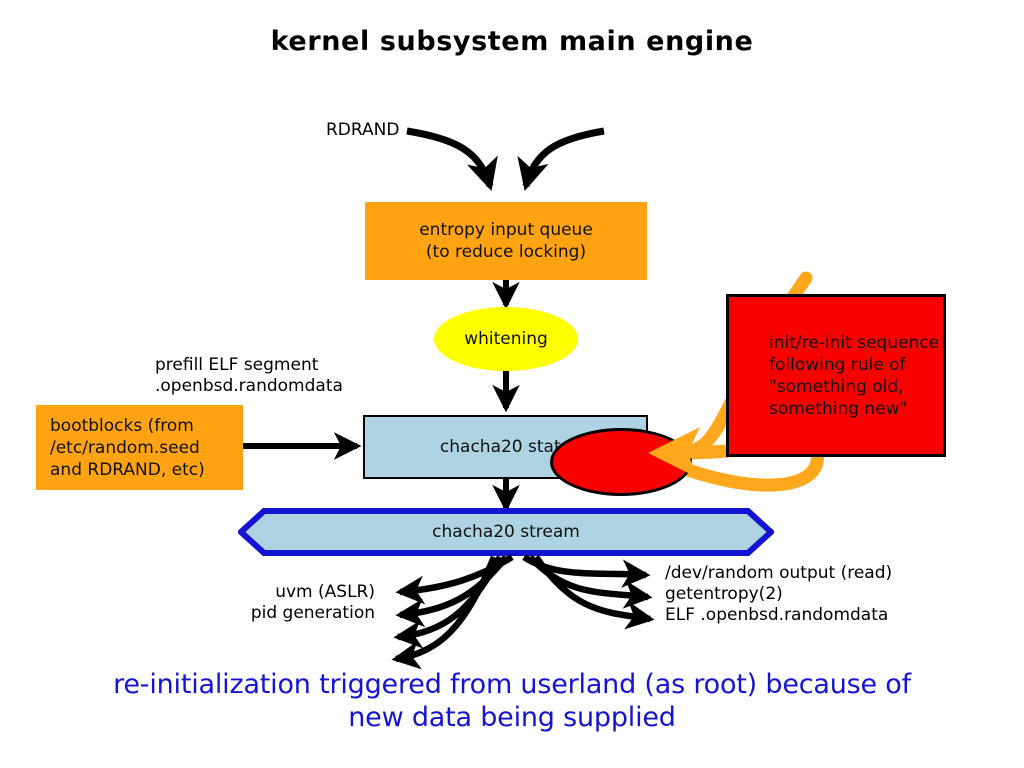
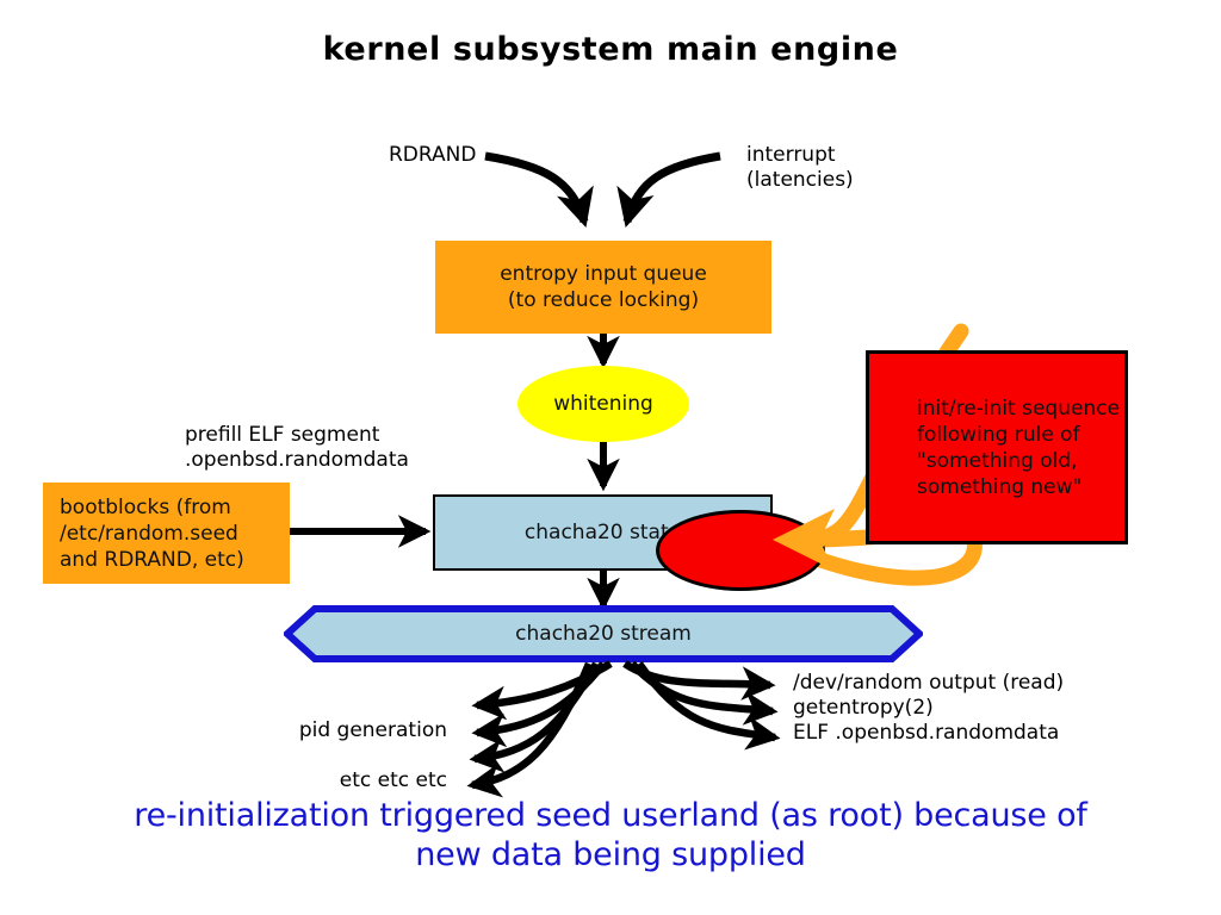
  kernel subsystem main engine
  RDRAND
+ interrupt
+ (latencies)
  entropy input queue
  (to reduce locking)
  whitening
  prefill ELF segment
  .openbsd.randomdata
  bootblocks (from
  /etc/random.seed
  and RDRAND, etc)
  init/re-init sequence
  following rule of
  "something old,
  something new"
  chacha20 sta
  chacha20 stream
- uvm (ASLR)
  pid generation
+ etc etc etc
  /dev/random output (read)
  getentropy(2)
  ELF .openbsd.randomdata
- re-initialization triggered from userland (as root) because of
+ re-initialization triggered seed userland (as root) because of
  new data being supplied
